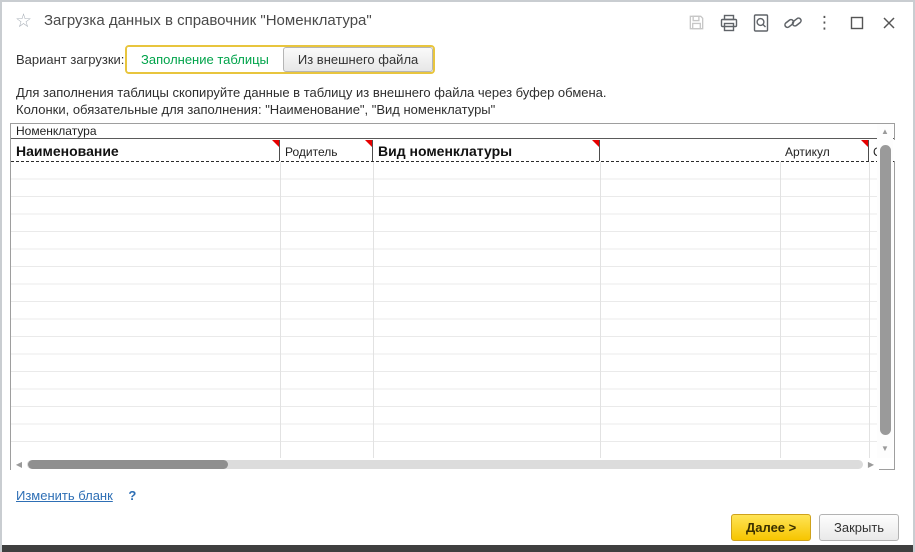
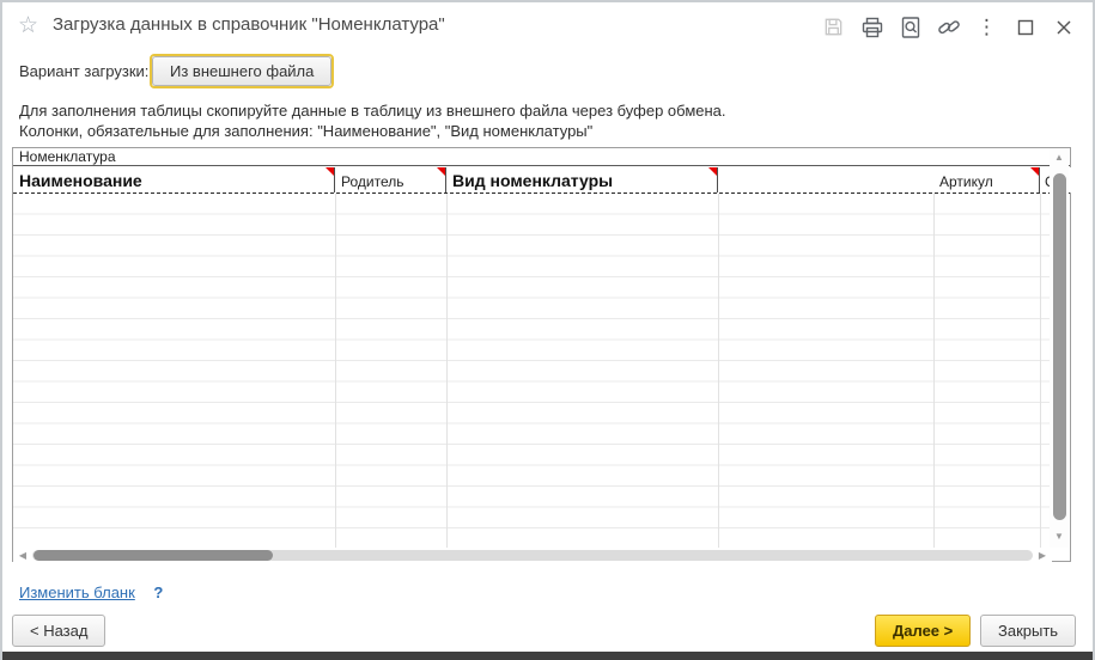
  ☆
  Загрузка данных в справочник "Номенклатура"
  ⋮
  Вариант загрузки:
- Заполнение таблицы
  Из внешнего файла
  Для заполнения таблицы скопируйте данные в таблицу из внешнего файла через буфер обмена.
  Колонки, обязательные для заполнения: "Наименование", "Вид номенклатуры"
  Номенклатура
  Наименование
  Родитель
  Вид номенклатуры
  Артикул
  ▲
  ▼
  ◀
  ▶
  Изменить бланк ?
+ < Назад
  Далее >
  Закрыть
